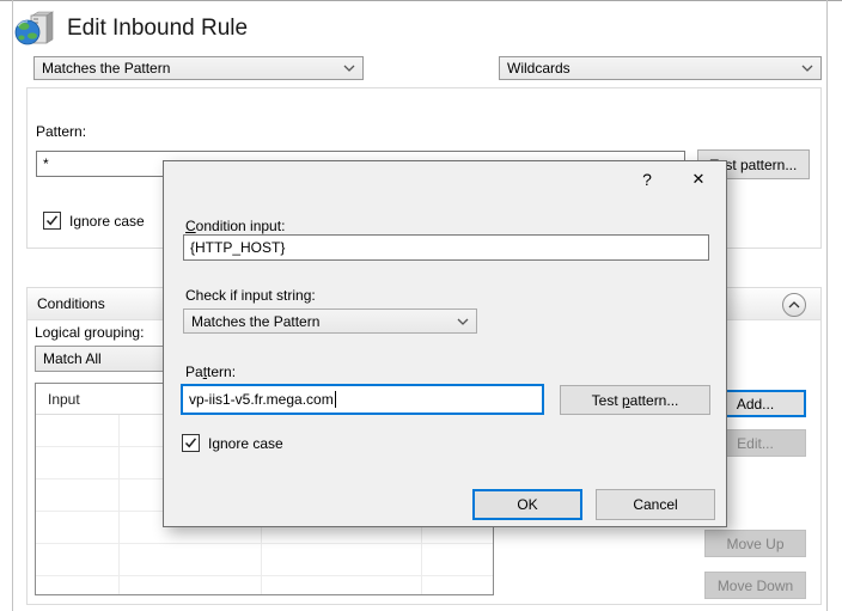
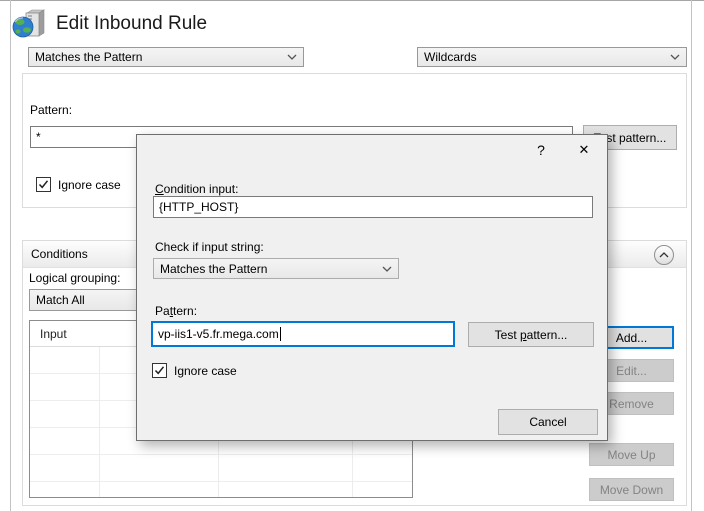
  Edit Inbound Rule
  Matches the Pattern
  Wildcards
  Pattern:
  *
  st pattern...
  Ignore case
  Conditions
  Logical grouping:
  Match All
  Input
  Add...
  Edit...
+ Remove
  Move Up
  Move Down
  ?
  ✕
  Condition input:
  {HTTP_HOST}
  Check if input string:
  Matches the Pattern
  Pattern:
  vp-iis1-v5.fr.mega.com
  Test pattern...
  Ignore case
- OK
  Cancel
